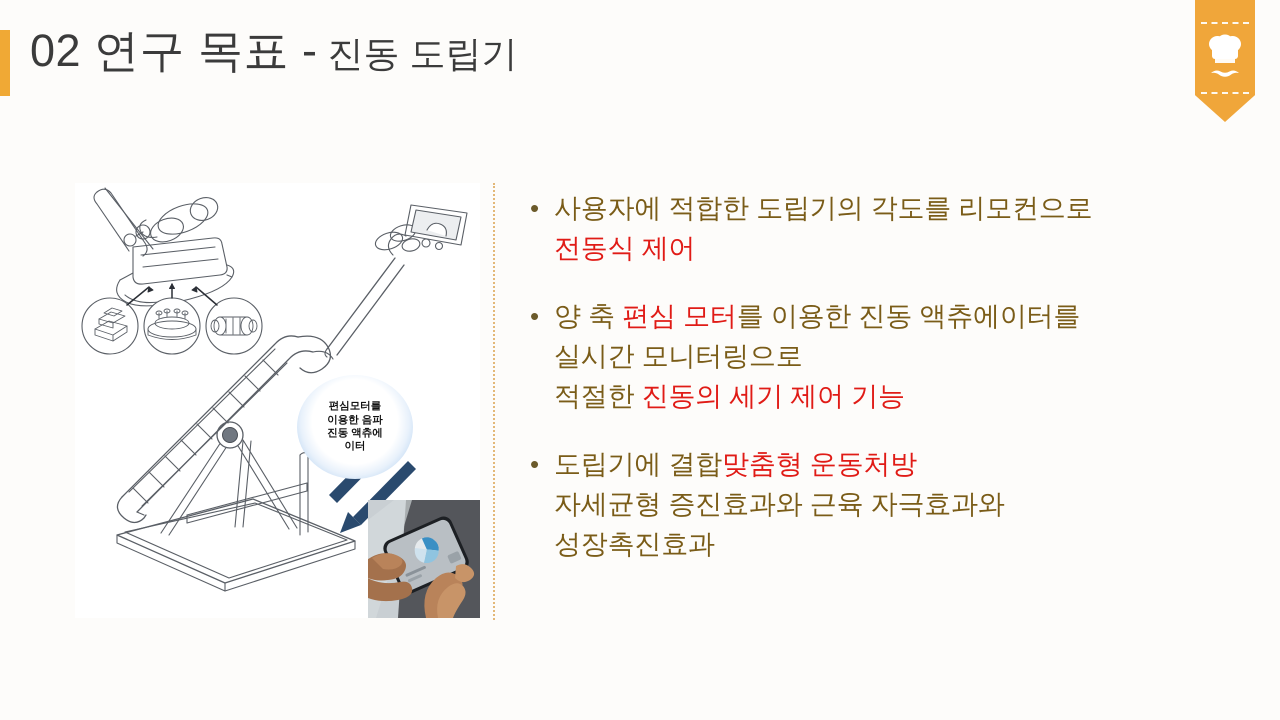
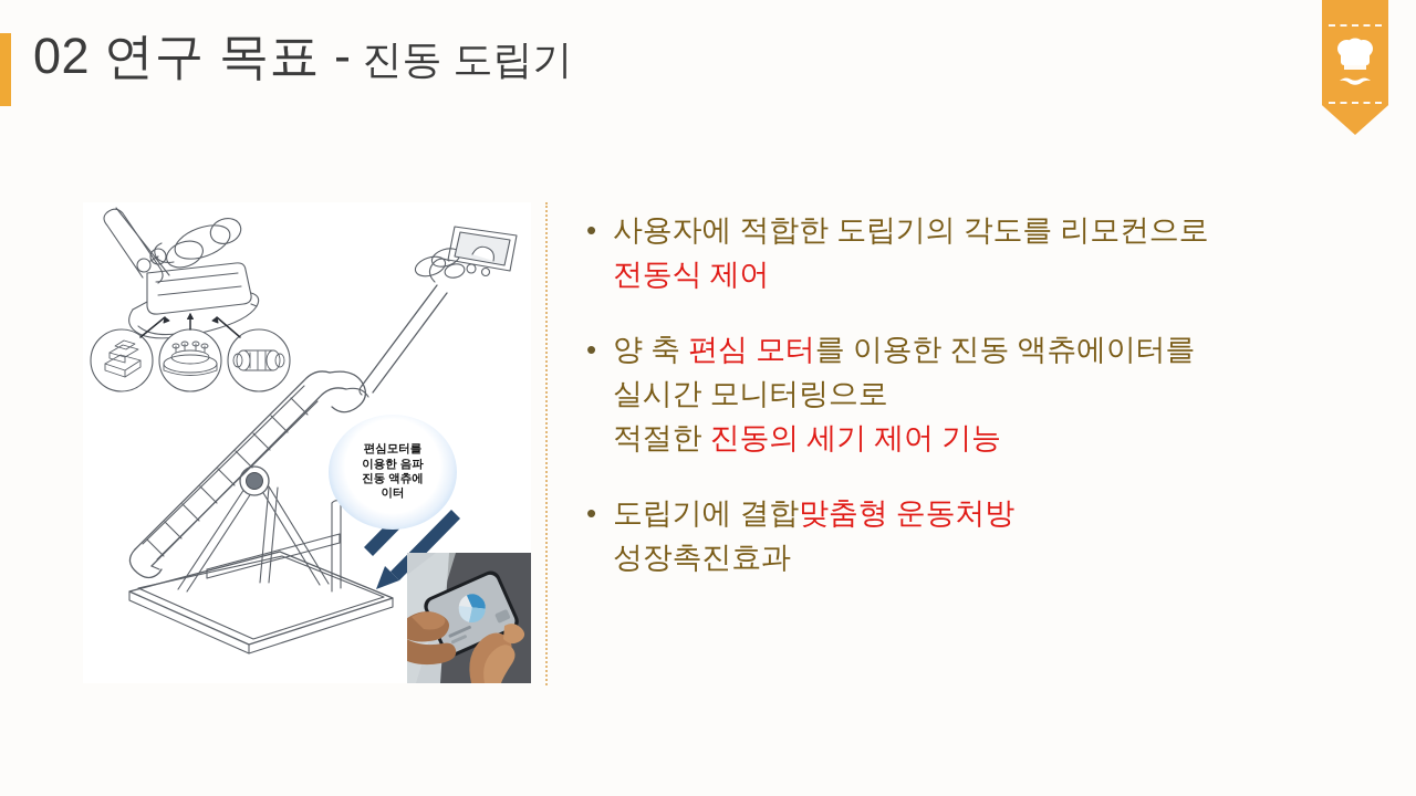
  02 연구 목표 -
  진동 도립기
  편심모터를
  이용한 음파
  진동 액츄에
  이터
  •
  사용자에 적합한 도립기의 각도를 리모컨으로
  전동식 제어
  •
  양 축 편심 모터를 이용한 진동 액츄에이터를
  실시간 모니터링으로
  적절한 진동의 세기 제어 기능
  •
  도립기에 결합맞춤형 운동처방
- 자세균형 증진효과와 근육 자극효과와
  성장촉진효과
